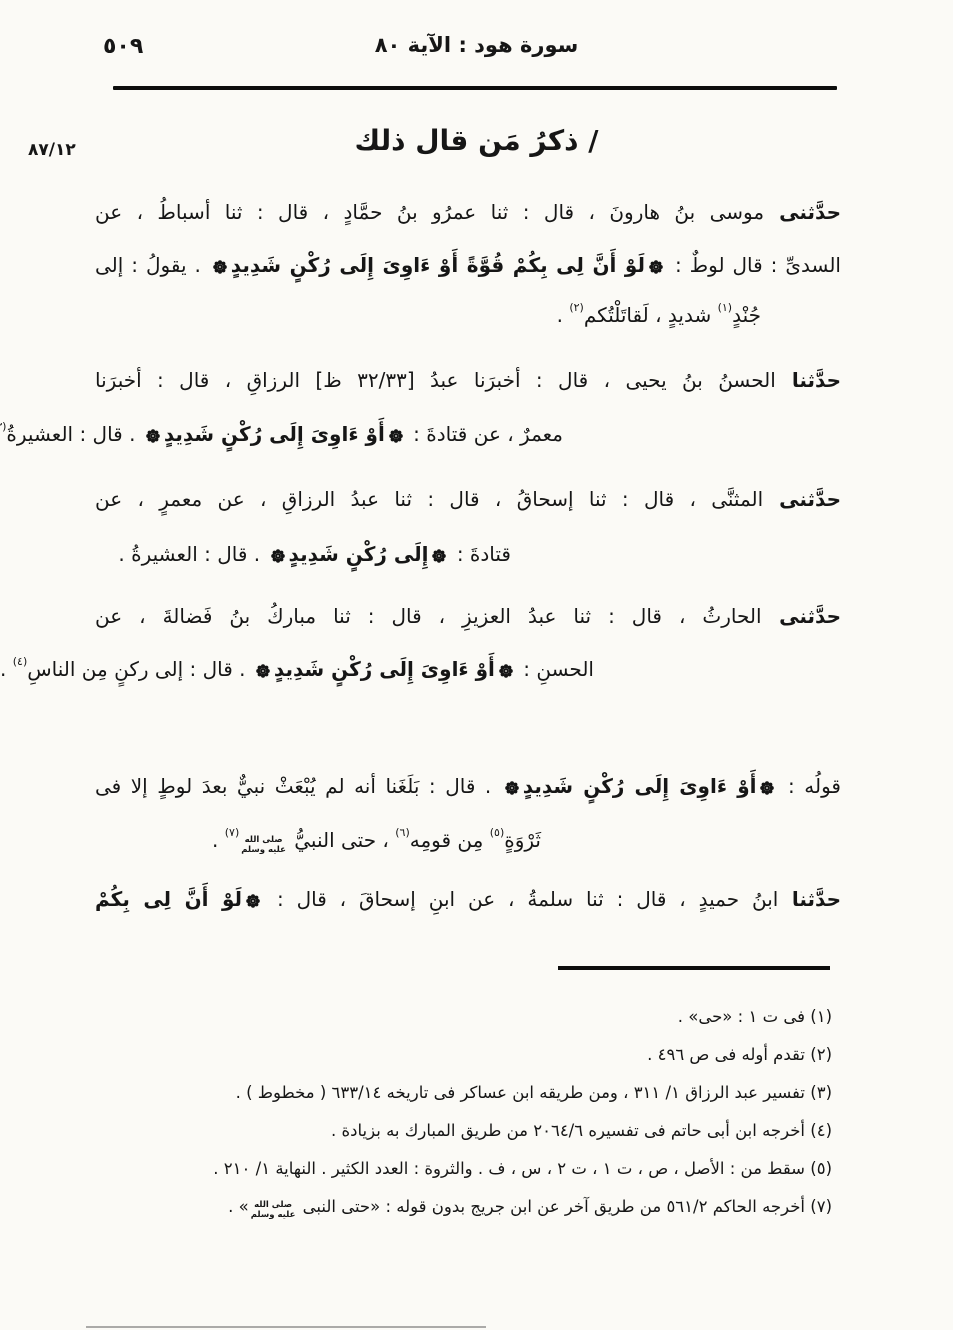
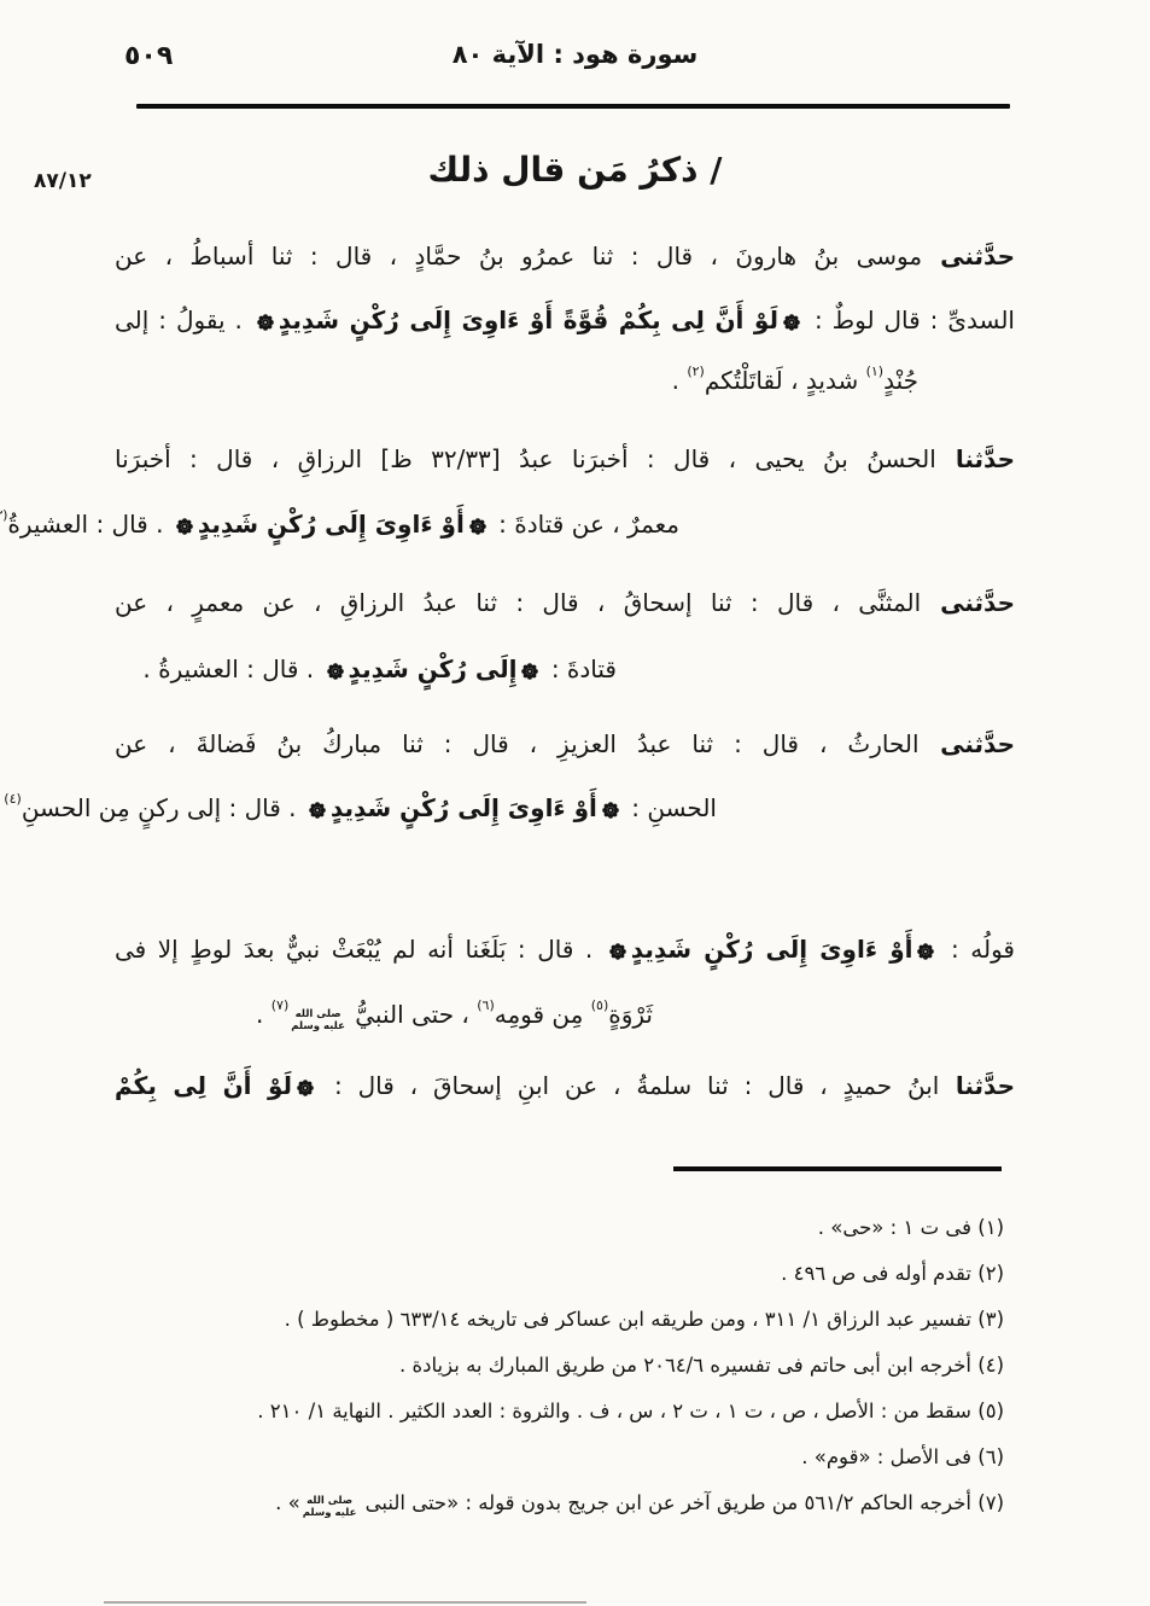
  ٥٠٩
  سورة هود : الآية ٨٠
  ٨٧/١٢
  / ذكرُ مَن قال ذلك
  حدَّثنى موسى بنُ هارونَ ، قال : ثنا عمرُو بنُ حمَّادٍ ، قال : ثنا أسباطُ ، عن
  السدىِّ : قال لوطٌ : لَوْ أَنَّ لِى بِكُمْ قُوَّةً أَوْ ءَاوِىَ إِلَى رُكْنٍ شَدِيدٍ . يقولُ : إلى
  جُنْدٍ(١) شديدٍ ، لَقاتَلْتُكم(٢) .
  حدَّثنا الحسنُ بنُ يحيى ، قال : أخبرَنا عبدُ [٣٢/٣٣ ظ] الرزاقِ ، قال : أخبرَنا
  معمرٌ ، عن قتادةَ : أَوْ ءَاوِىَ إِلَى رُكْنٍ شَدِيدٍ . قال : العشيرةُ(
  حدَّثنى المثنَّى ، قال : ثنا إسحاقُ ، قال : ثنا عبدُ الرزاقِ ، عن معمرٍ ، عن
  قتادةَ : إِلَى رُكْنٍ شَدِيدٍ . قال : العشيرةُ .
  حدَّثنى الحارثُ ، قال : ثنا عبدُ العزيزِ ، قال : ثنا مباركُ بنُ فَضالةَ ، عن
- الحسنِ : أَوْ ءَاوِىَ إِلَى رُكْنٍ شَدِيدٍ . قال : إلى ركنٍ مِن الناسِ(٤) .
+ الحسنِ : أَوْ ءَاوِىَ إِلَى رُكْنٍ شَدِيدٍ . قال : إلى ركنٍ مِن الحسنِ(٤)
  قولُه : أَوْ ءَاوِىَ إِلَى رُكْنٍ شَدِيدٍ . قال : بَلَغَنا أنه لم يُبْعَثْ نبيٌّ بعدَ لوطٍ إلا فى
  ثَرْوَةٍ(٥) مِن قومِه(٦) ، حتى النبيُّ صلى الله
  عليه وسلم(٧) .
  حدَّثنا ابنُ حميدٍ ، قال : ثنا سلمةُ ، عن ابنِ إسحاقَ ، قال : لَوْ أَنَّ لِى بِكُمْ
  (١) فى ت ١ : «حى» .
  (٢) تقدم أوله فى ص ٤٩٦ .
  (٣) تفسير عبد الرزاق ١/ ٣١١ ، ومن طريقه ابن عساكر فى تاريخه ٦٣٣/١٤ ( مخطوط ) .
  (٤) أخرجه ابن أبى حاتم فى تفسيره ٢٠٦٤/٦ من طريق المبارك به بزيادة .
  (٥) سقط من : الأصل ، ص ، ت ١ ، ت ٢ ، س ، ف . والثروة : العدد الكثير . النهاية ١/ ٢١٠ .
+ (٦) فى الأصل : «قوم» .
  (٧) أخرجه الحاكم ٥٦١/٢ من طريق آخر عن ابن جريج بدون قوله : «حتى النبى صلى الله
  عليه وسلم» .
